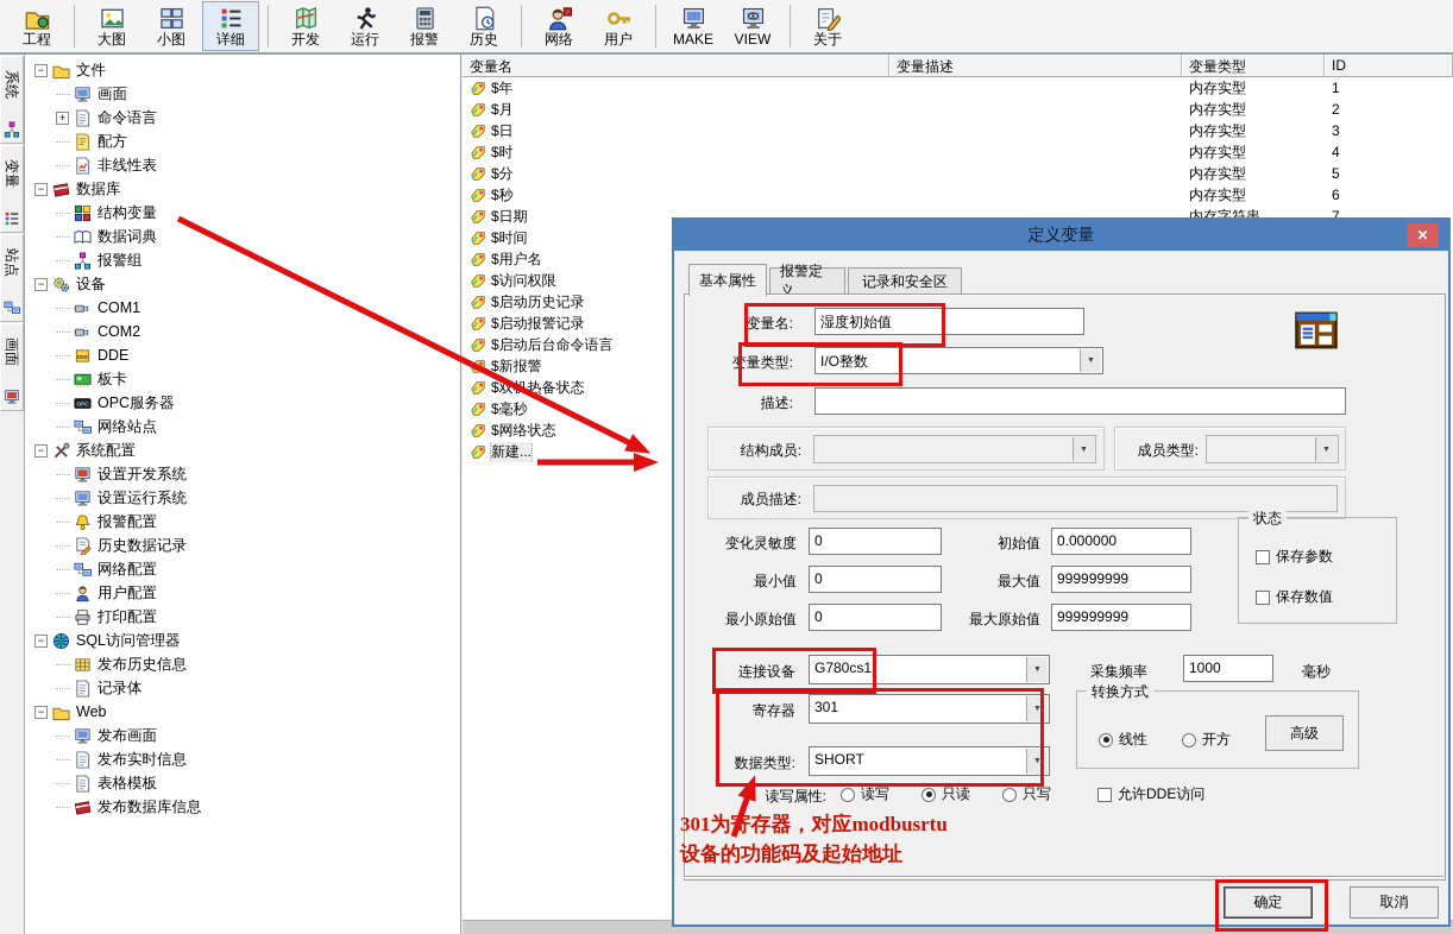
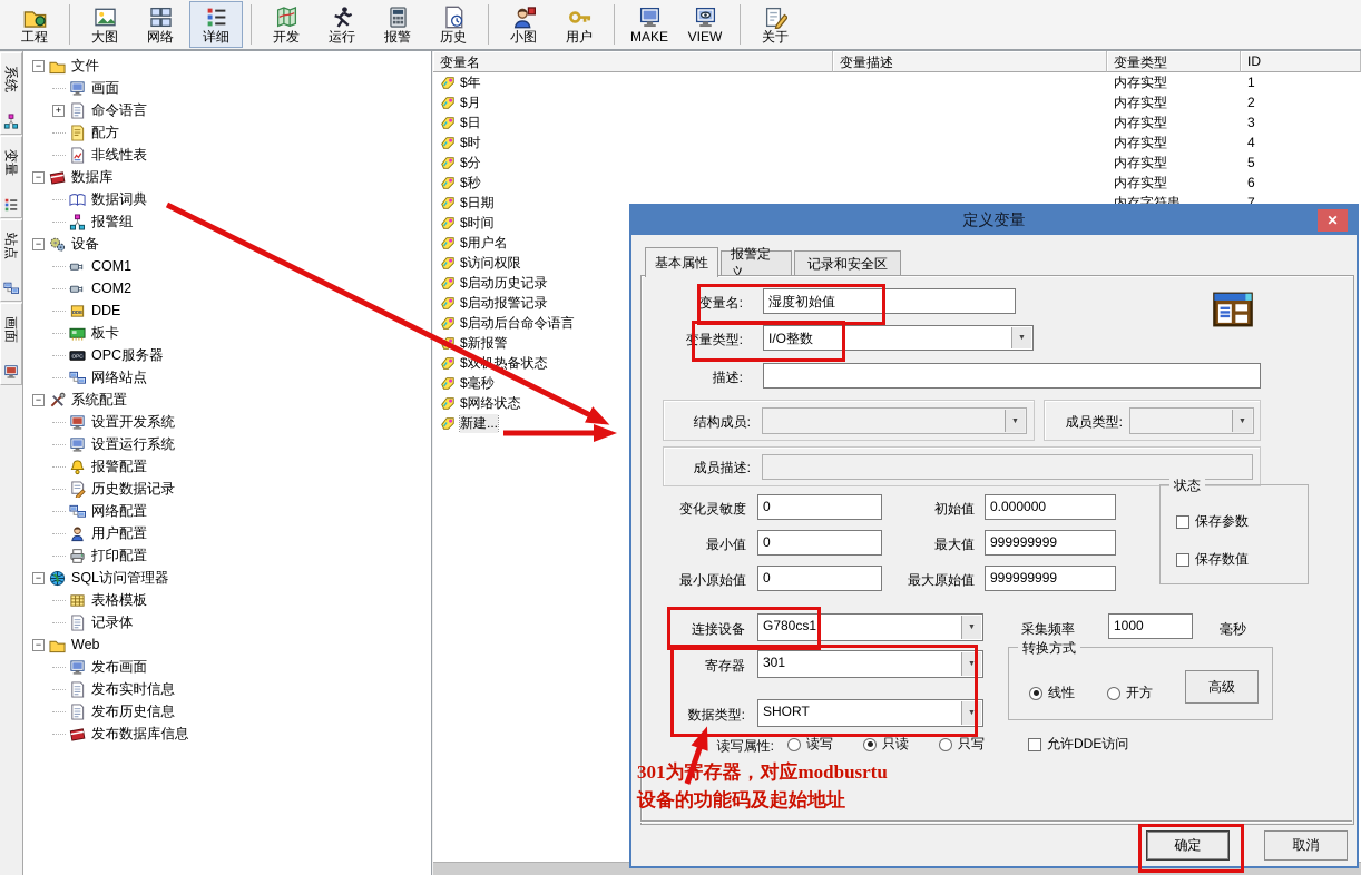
  工程
  大图
- 小图
+ 网络
  详细
  开发
  运行
  报警
  历史
- 网络
+ 小图
  用户
  MAKE
  VIEW
  关于
  −
  文件
  画面
  +
  命令语言
  配方
  非线性表
  −
  数据库
- 结构变量
  数据词典
  报警组
  −
  设备
  COM1
  COM2
  DDE
  板卡
  OPC服务器
  网络站点
  −
  系统配置
  设置开发系统
  设置运行系统
  报警配置
  历史数据记录
  网络配置
  用户配置
  打印配置
  −
  SQL访问管理器
- 发布历史信息
+ 表格模板
  记录体
  −
  Web
  发布画面
  发布实时信息
- 表格模板
+ 发布历史信息
  发布数据库信息
  变量名
  变量描述
  变量类型
  ID
  $年
  内存实型
  1
  $月
  内存实型
  2
  $日
  内存实型
  3
  $时
  内存实型
  4
  $分
  内存实型
  5
  $秒
  内存实型
  6
  $日期
  内存字符串
  7
  $时间
  $用户名
  $访问权限
  $启动历史记录
  $启动报警记录
  $启动后台命令语言
  $新报警
  $双热备状态
  $毫秒
  $网络状态
  新建...
  定义变量
  ✕
  基本属性
  报警定义
  记录和安全区
  变量名:
  湿度初始值
  变量类型:
  I/O整数
  描述:
  结构成员:
  成员类型:
  成员描述:
  变化灵敏度
  0
  初始值
  0.000000
  最小值
  0
  最大值
  999999999
  最小原始值
  0
  最大原始值
  999999999
  状态
  保存参数
  保存数值
  连接设备
  G780cs1
  采集频率
  1000
  毫秒
  寄存器
  301
  数据类型:
  SHORT
  转换方式
  线性
  开方
  高级
  读写属性:
  读写
  只读
  只写
  允许DDE访问
  301为存器，对应modbusrtu
  设备的功能码及起始地址
  确定
  取消
